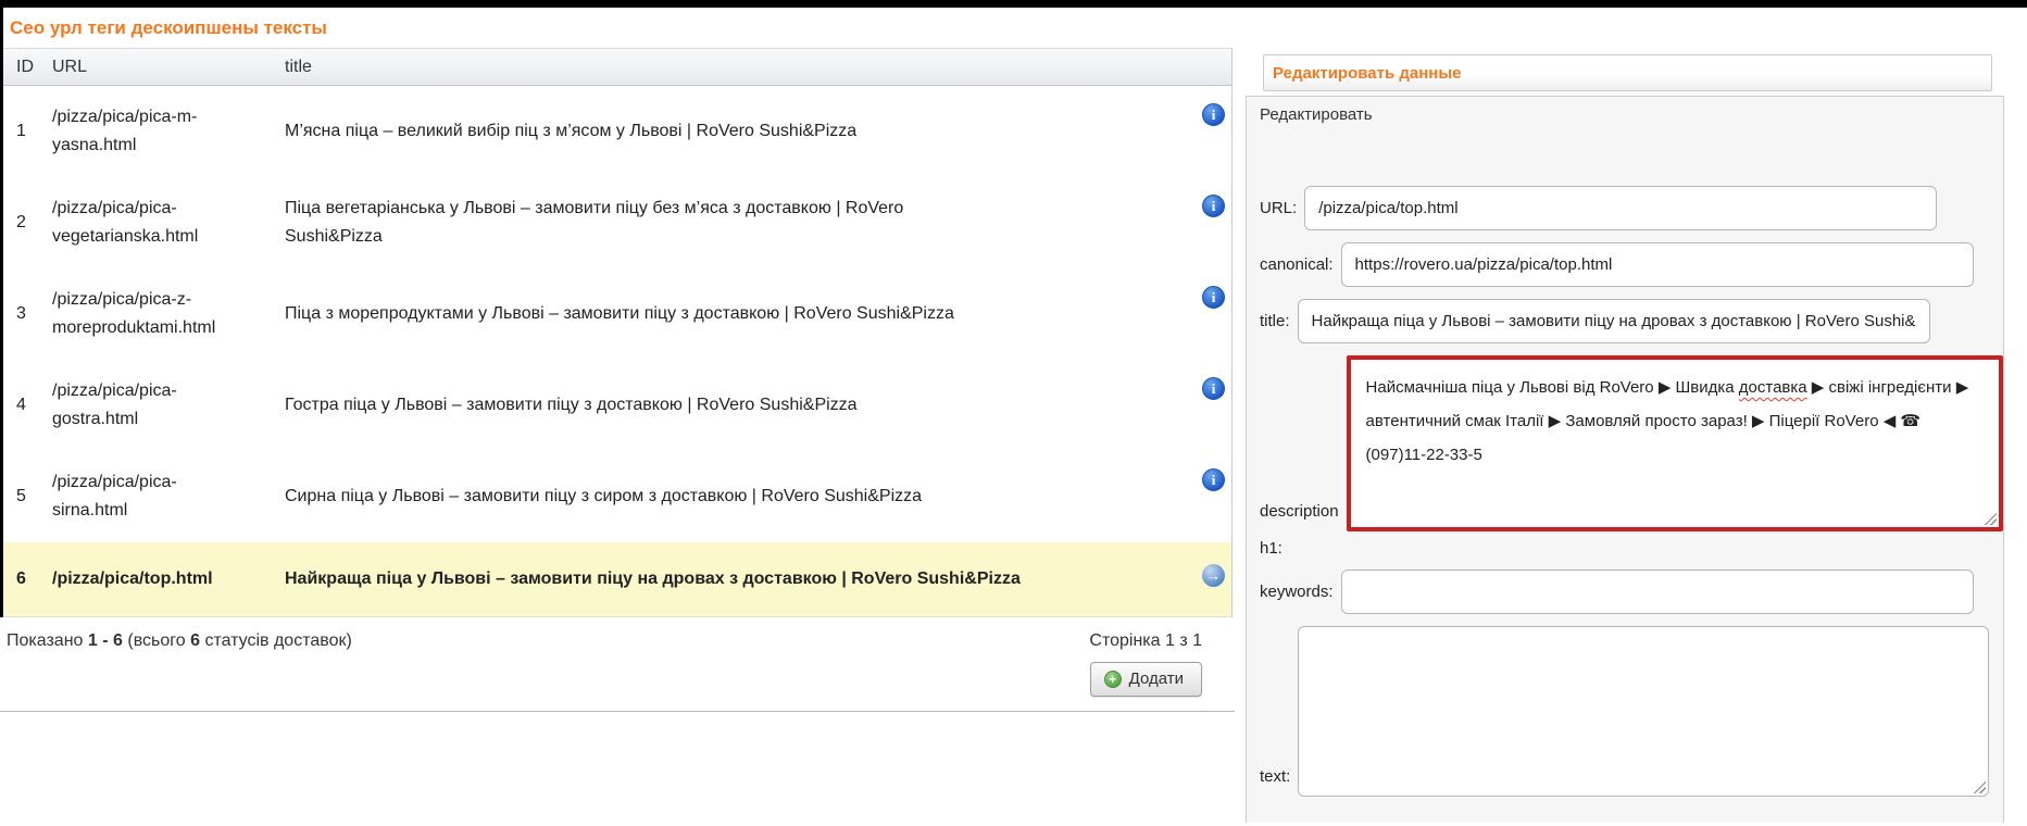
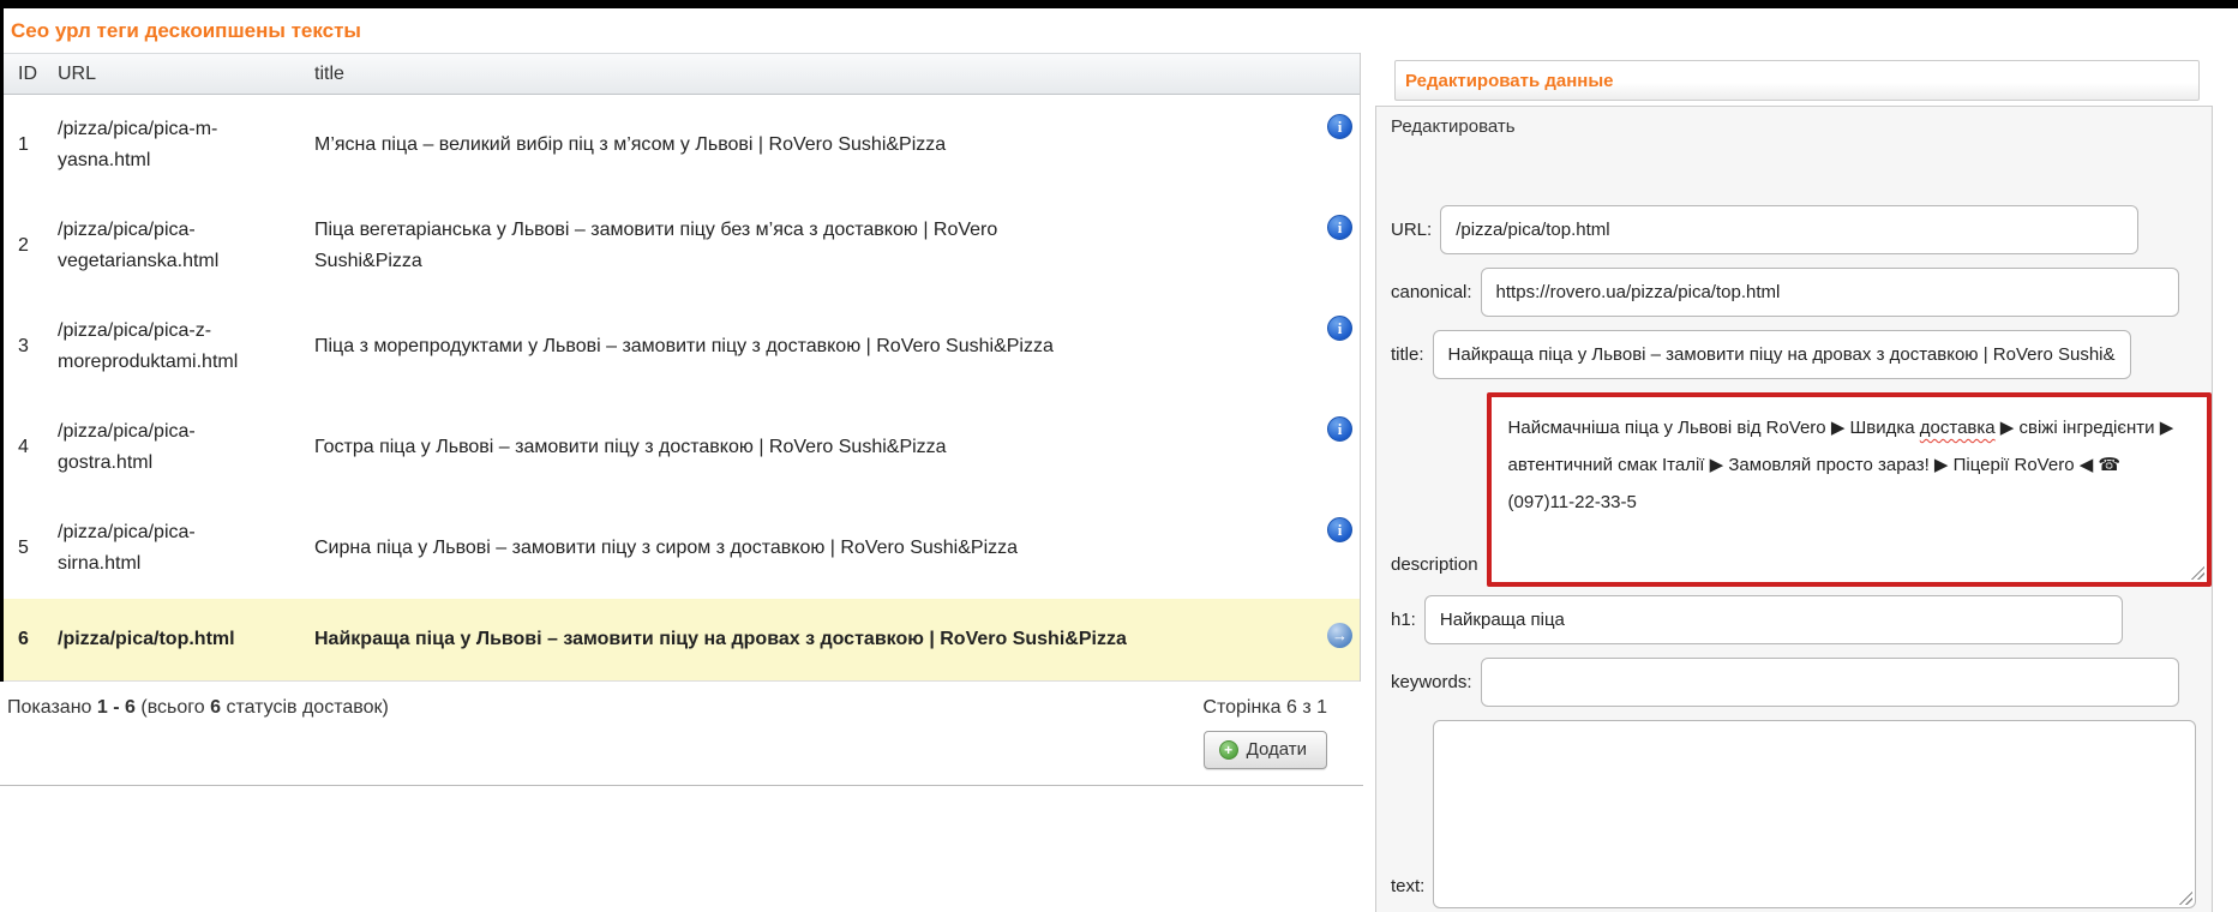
  Сео урл теги дескоипшены тексты
  ID
  URL
  title
  1
  /pizza/pica/pica-m-yasna.html
  М’ясна піца – великий вибір піц з м’ясом у Львові | RoVero Sushi&Pizza
  i
  2
  /pizza/pica/pica-vegetarianska.html
  Піца вегетаріанська у Львові – замовити піцу без м’яса з доставкою | RoVero Sushi&Pizza
  i
  3
  /pizza/pica/pica-z-moreproduktami.html
  Піца з морепродуктами у Львові – замовити піцу з доставкою | RoVero Sushi&Pizza
  i
  4
  /pizza/pica/pica-gostra.html
  Гостра піца у Львові – замовити піцу з доставкою | RoVero Sushi&Pizza
  i
  5
  /pizza/pica/pica-sirna.html
  Сирна піца у Львові – замовити піцу з сиром з доставкою | RoVero Sushi&Pizza
  i
  6
  /pizza/pica/top.html
  Найкраща піца у Львові – замовити піцу на дровах з доставкою | RoVero Sushi&Pizza
  →
  Показано 1 - 6 (всього 6 статусів доставок)
- Сторінка 1 з 1
+ Сторінка 6 з 1
  +
  Додати
  Редактировать данные
  Редактировать
  URL:
  /pizza/pica/top.html
  canonical:
  https://rovero.ua/pizza/pica/top.html
  title:
  Найкраща піца у Львові – замовити піцу на дровах з доставкою | RoVero Sushi&
  description
  Найсмачніша піца у Львові від RoVero ▶ Швидка доставка ▶ свіжі інгредієнти ▶ автентичний смак Італії ▶ Замовляй просто зараз! ▶ Піцерії RoVero ◀ ☎ (097)11-22-33-5
  h1:
+ Найкраща піца
  keywords:
  text:
